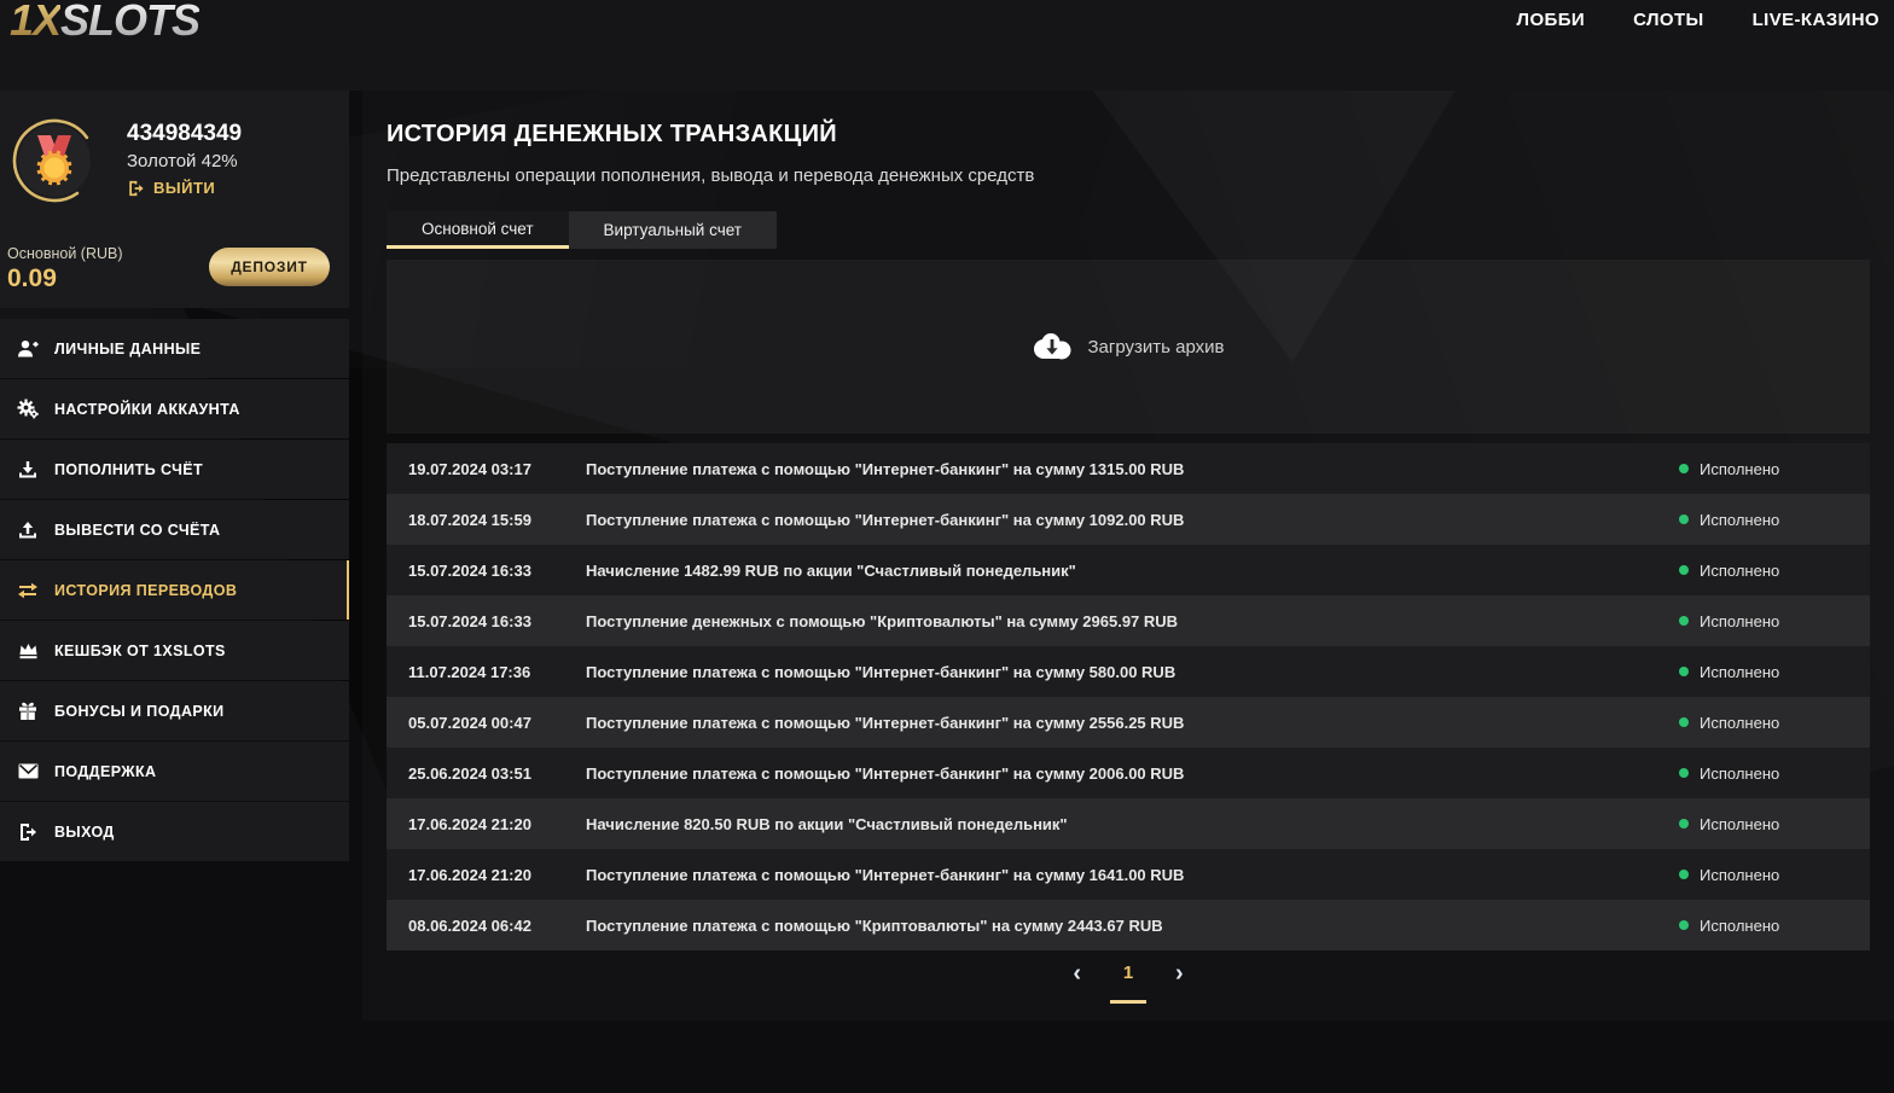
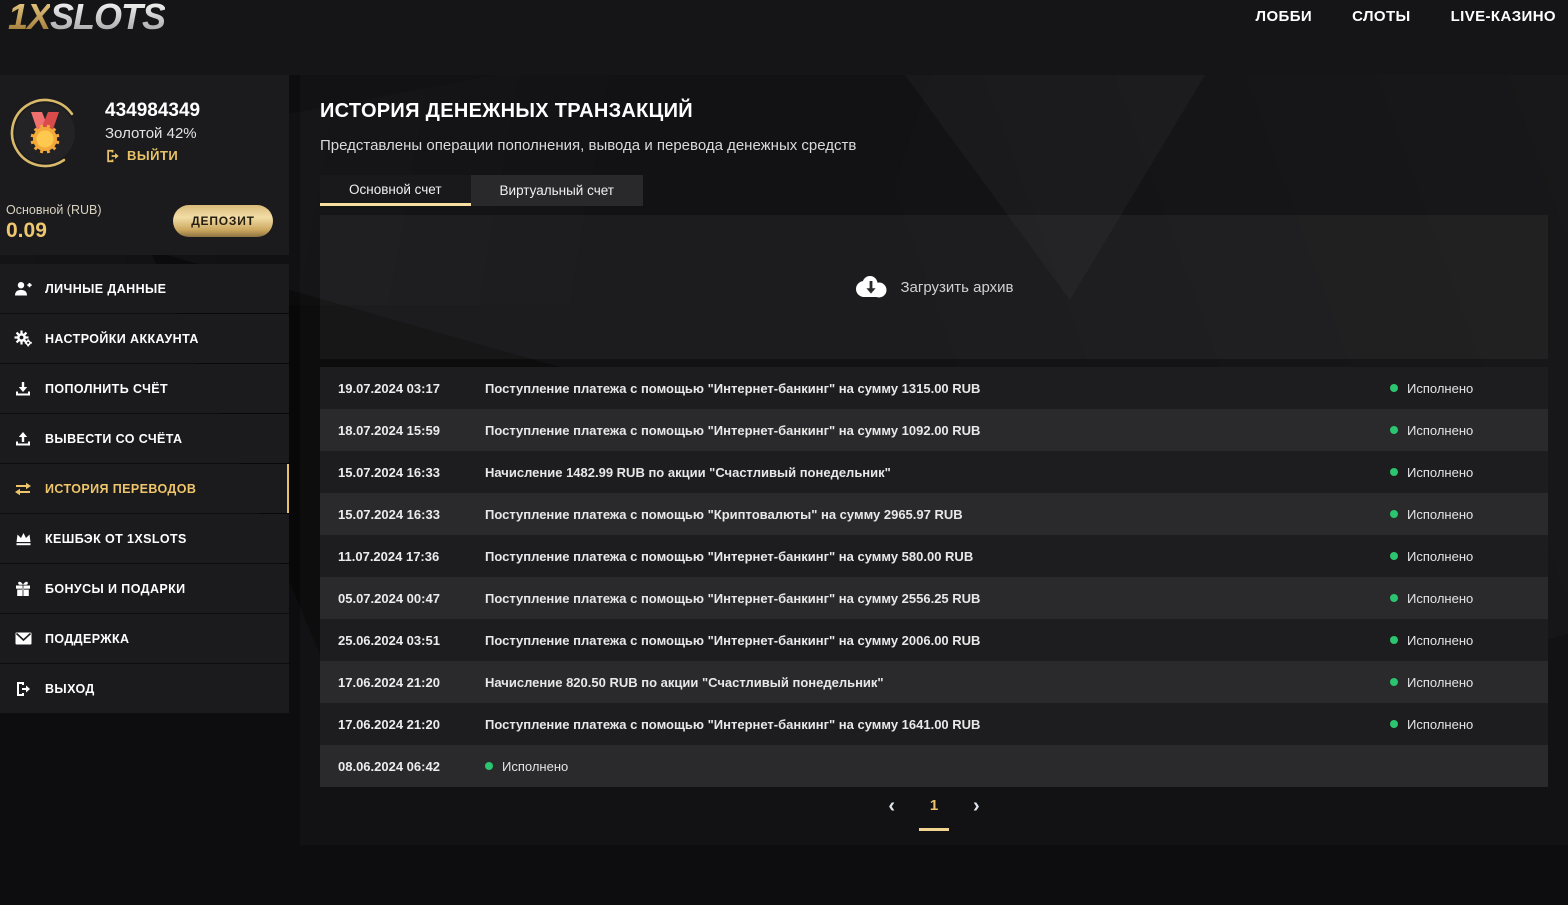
  1XSLOTS
  ЛОББИ
  СЛОТЫ
  LIVE-КАЗИНО
  434984349
  Золотой 42%
  ВЫЙТИ
  Основной (RUB)
  0.09
  ДЕПОЗИТ
  ЛИЧНЫЕ ДАННЫЕ
  НАСТРОЙКИ АККАУНТА
  ПОПОЛНИТЬ СЧЁТ
  ВЫВЕСТИ СО СЧЁТА
  ИСТОРИЯ ПЕРЕВОДОВ
  КЕШБЭК ОТ 1XSLOTS
  БОНУСЫ И ПОДАРКИ
  ПОДДЕРЖКА
  ВЫХОД
  ИСТОРИЯ ДЕНЕЖНЫХ ТРАНЗАКЦИЙ
  Представлены операции пополнения, вывода и перевода денежных средств
  Основной счет
  Виртуальный счет
  Загрузить архив
  19.07.2024 03:17
  Поступление платежа с помощью "Интернет-банкинг" на сумму 1315.00 RUB
  Исполнено
  18.07.2024 15:59
  Поступление платежа с помощью "Интернет-банкинг" на сумму 1092.00 RUB
  Исполнено
  15.07.2024 16:33
  Начисление 1482.99 RUB по акции "Счастливый понедельник"
  Исполнено
  15.07.2024 16:33
- Поступление денежных с помощью "Криптовалюты" на сумму 2965.97 RUB
+ Поступление платежа с помощью "Криптовалюты" на сумму 2965.97 RUB
  Исполнено
  11.07.2024 17:36
  Поступление платежа с помощью "Интернет-банкинг" на сумму 580.00 RUB
  Исполнено
  05.07.2024 00:47
  Поступление платежа с помощью "Интернет-банкинг" на сумму 2556.25 RUB
  Исполнено
  25.06.2024 03:51
  Поступление платежа с помощью "Интернет-банкинг" на сумму 2006.00 RUB
  Исполнено
  17.06.2024 21:20
  Начисление 820.50 RUB по акции "Счастливый понедельник"
  Исполнено
  17.06.2024 21:20
  Поступление платежа с помощью "Интернет-банкинг" на сумму 1641.00 RUB
  Исполнено
  08.06.2024 06:42
- Поступление платежа с помощью "Криптовалюты" на сумму 2443.67 RUB
  Исполнено
  ‹
  1
  ›
